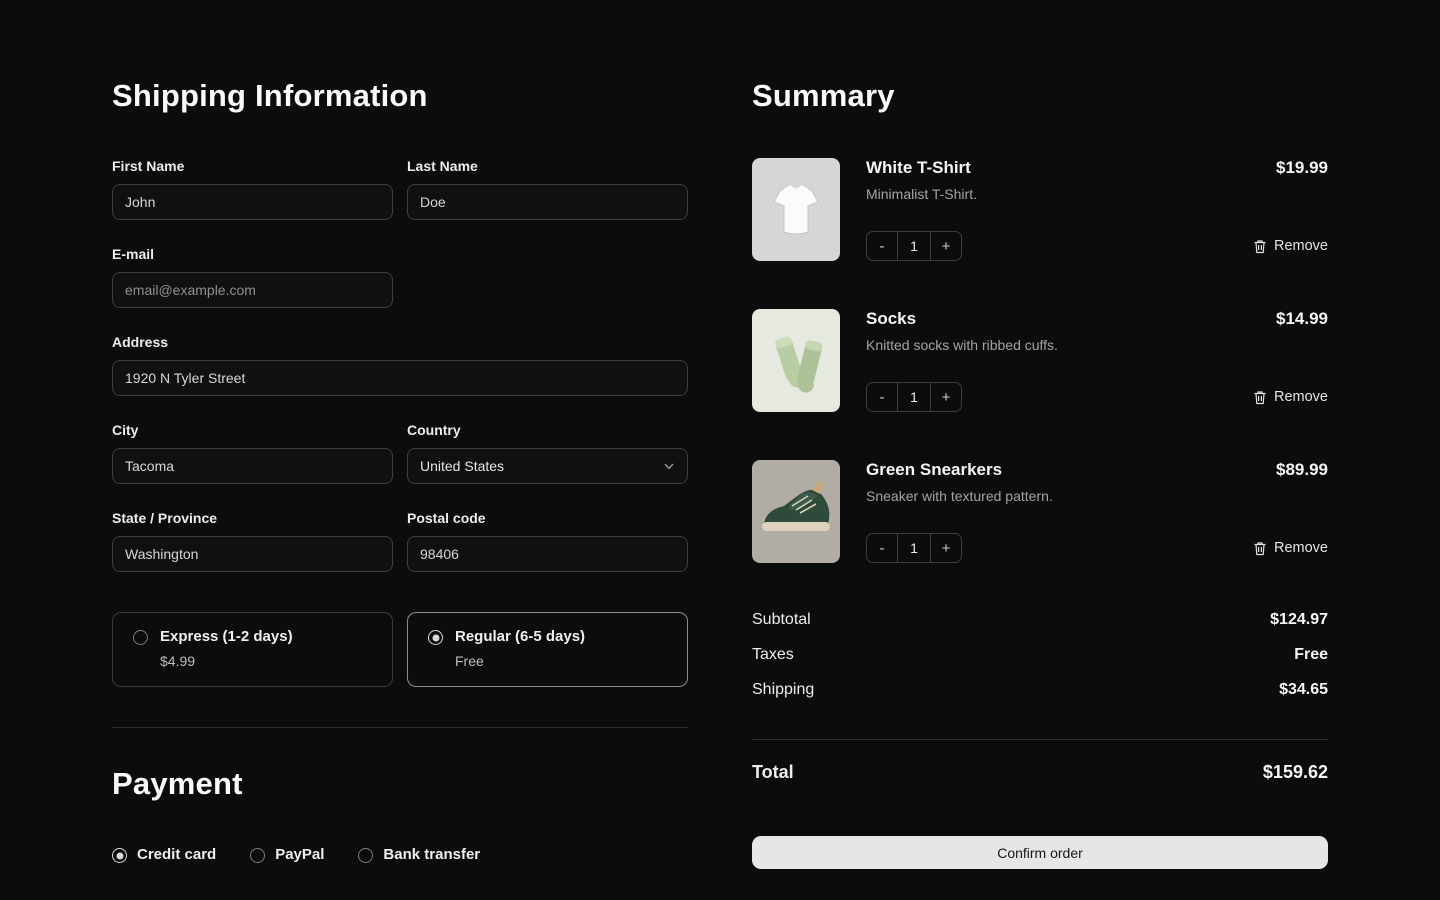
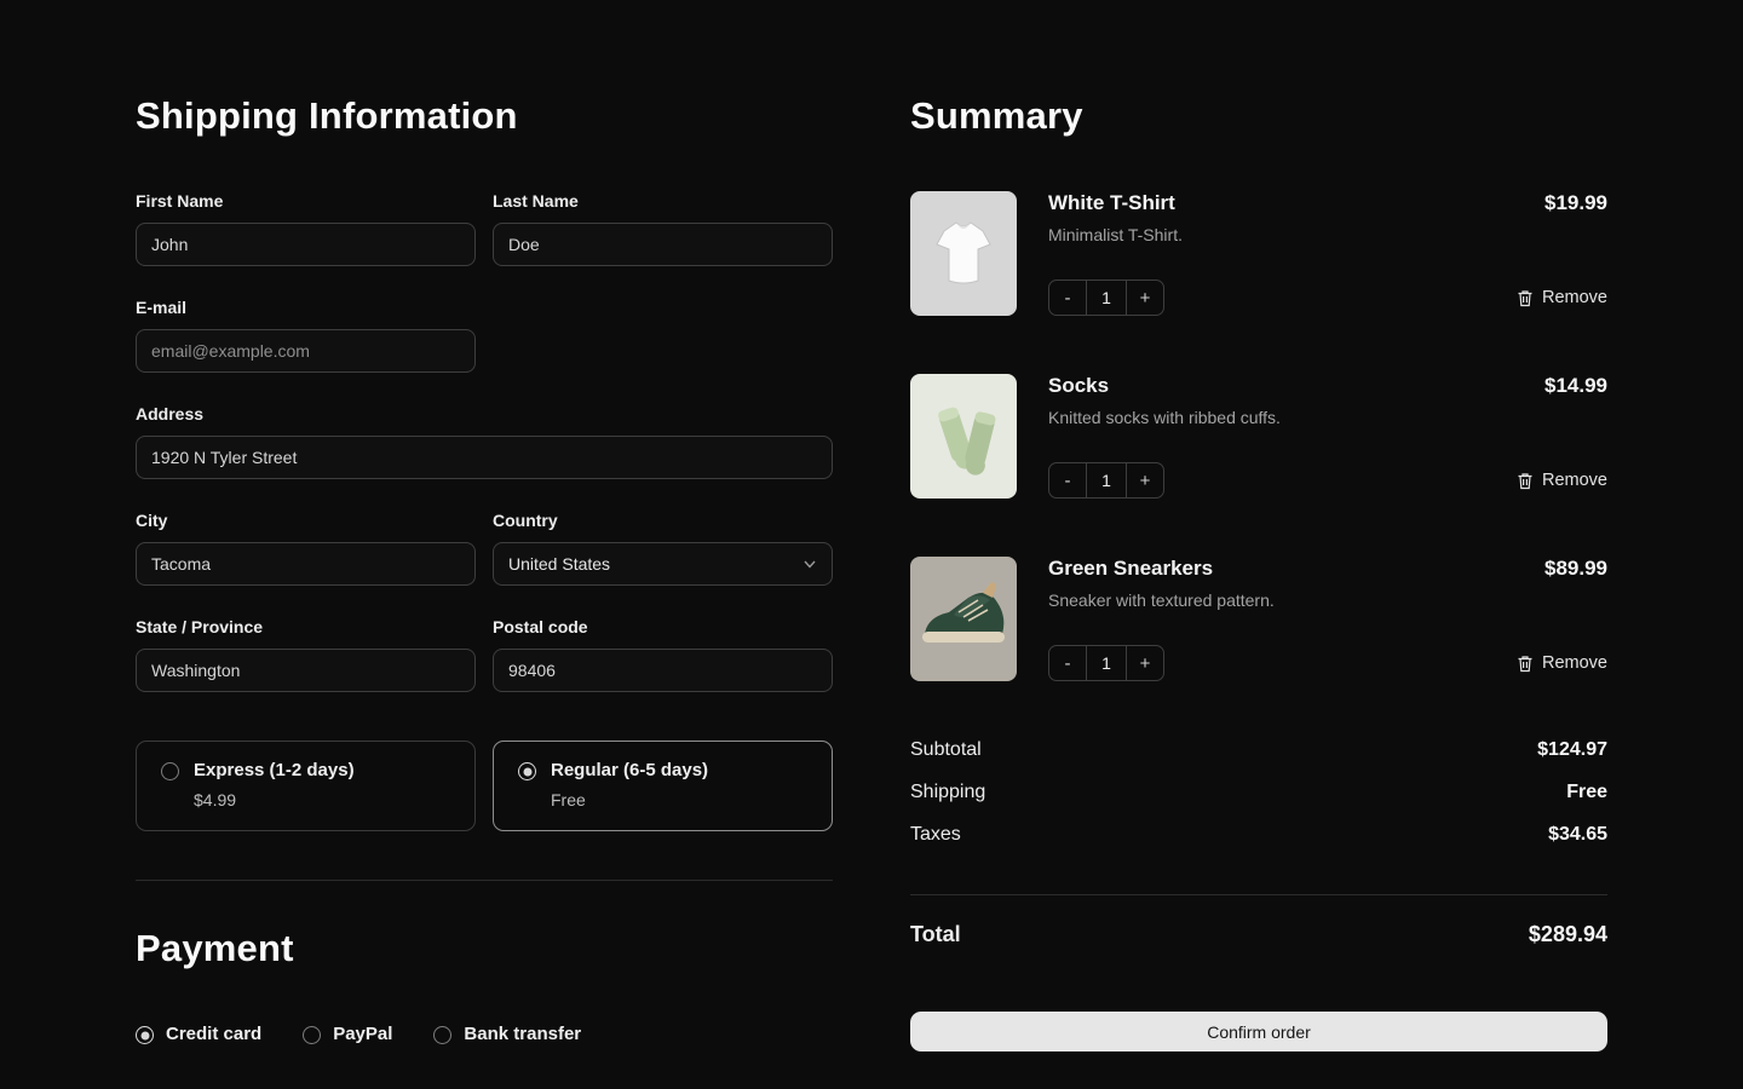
  Shipping Information
  First Name
  John
  Last Name
  Doe
  E-mail
  email@example.com
  Address
  1920 N Tyler Street
  City
  Tacoma
  Country
  United States
  State / Province
  Washington
  Postal code
  98406
  Express (1-2 days)
  $4.99
  Regular (6-5 days)
  Free
  Payment
  Credit card
  PayPal
  Bank transfer
  Summary
  White T-Shirt
  Minimalist T-Shirt.
  $19.99
  -
  1
  +
  Remove
  Socks
  Knitted socks with ribbed cuffs.
  $14.99
  -
  1
  +
  Remove
  Green Snearkers
  Sneaker with textured pattern.
  $89.99
  -
  1
  +
  Remove
  Subtotal
  $124.97
- Taxes
+ Shipping
  Free
- Shipping
+ Taxes
  $34.65
  Total
- $159.62
+ $289.94
  Confirm order
